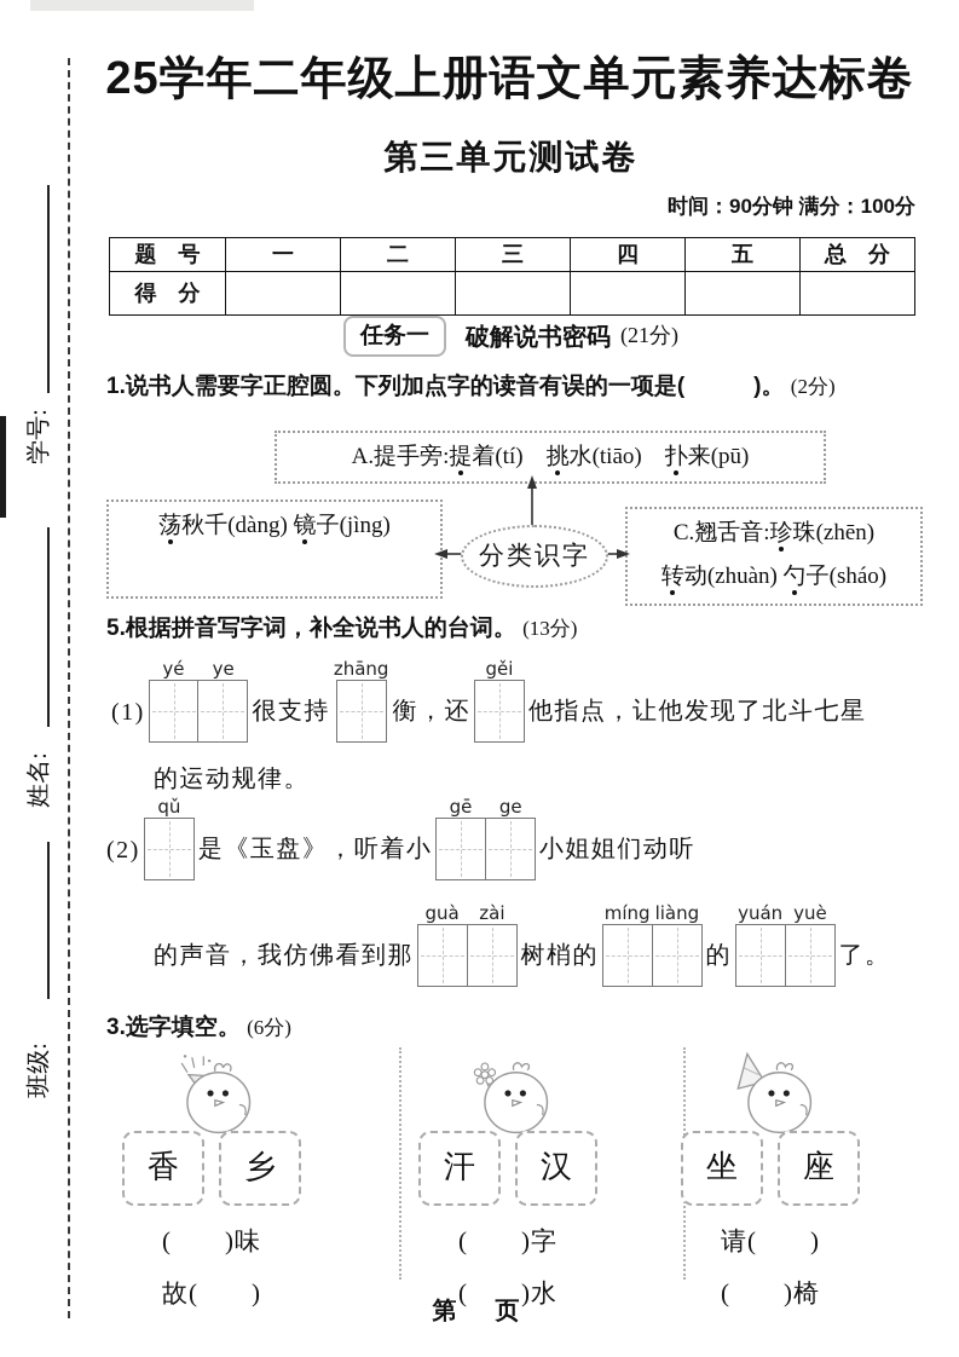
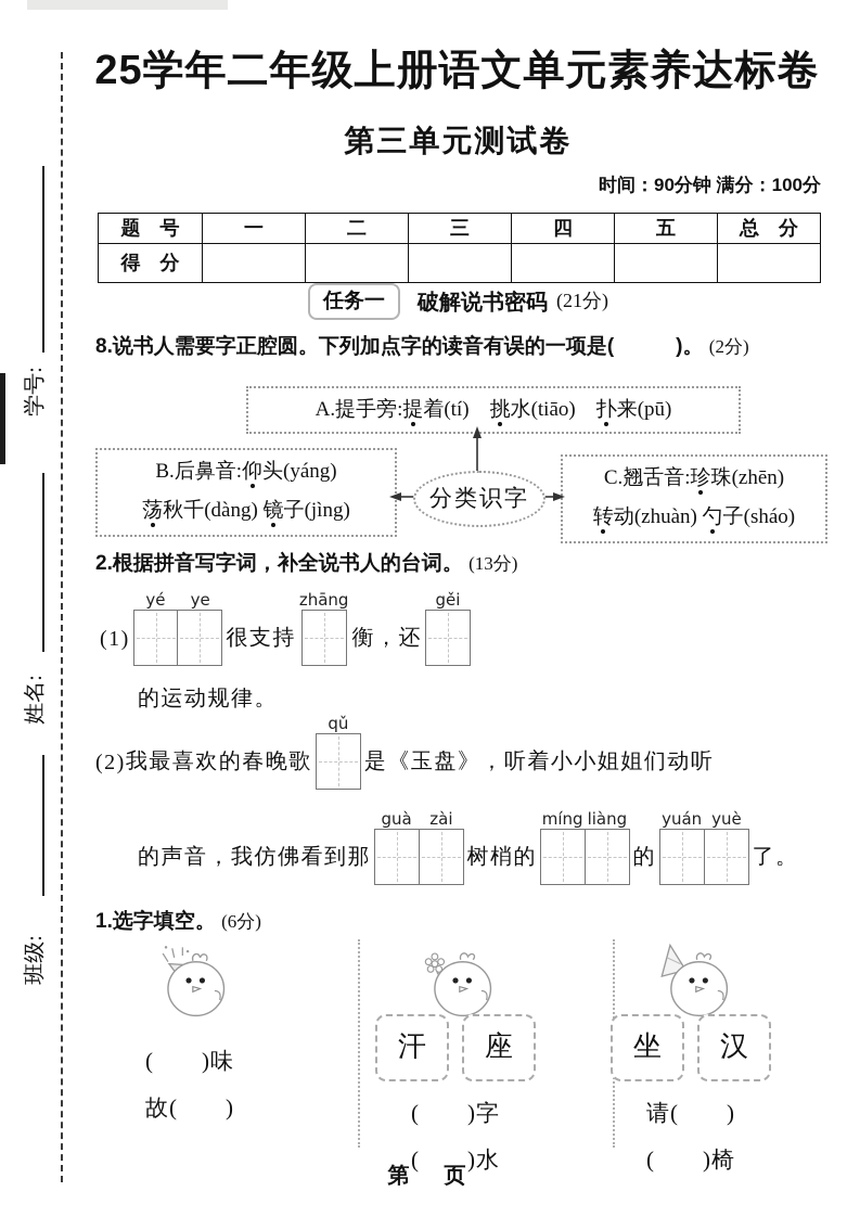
  25学年二年级上册语文单元素养达标卷
  第三单元测试卷
  时间：90分钟 满分：100分
  题 号	一	二	三	四	五	总 分
  得 分
  任务一 破解说书密码 (21分)
- 1.说书人需要字正腔圆。下列加点字的读音有误的一项是( )。 (2分)
+ 8.说书人需要字正腔圆。下列加点字的读音有误的一项是( )。 (2分)
  A.提手旁:提着(tí) 挑水(tiāo) 扑来(pū)
+ B.后鼻音:仰头(yáng)
  荡秋千(dàng) 镜子(jìng)
  C.翘舌音:珍珠(zhēn)
  转动(zhuàn) 勺子(sháo)
  分类识字
- 5.根据拼音写字词，补全说书人的台词。 (13分)
+ 2.根据拼音写字词，补全说书人的台词。 (13分)
  (1)
  yé
  ye
  很支持
  zhāng
  衡，还
  gěi
- 他指点，让他发现了北斗七星
  的运动规律。
  (2)
+ 我最喜欢的春晚歌
  qǔ
  是《玉盘》，听着小
- gē
- ge
  小姐姐们动听
  的声音，我仿佛看到那
  guà
  zài
  树梢的
  míng
  liàng
  的
  yuán
  yuè
  了。
- 3.选字填空。 (6分)
+ 1.选字填空。 (6分)
- 香
- 乡
  ( )味
  故( )
  汗
- 汉
+ 座
  ( )字
  ( )水
  坐
- 座
+ 汉
  请( )
  ( )椅
  第 页
